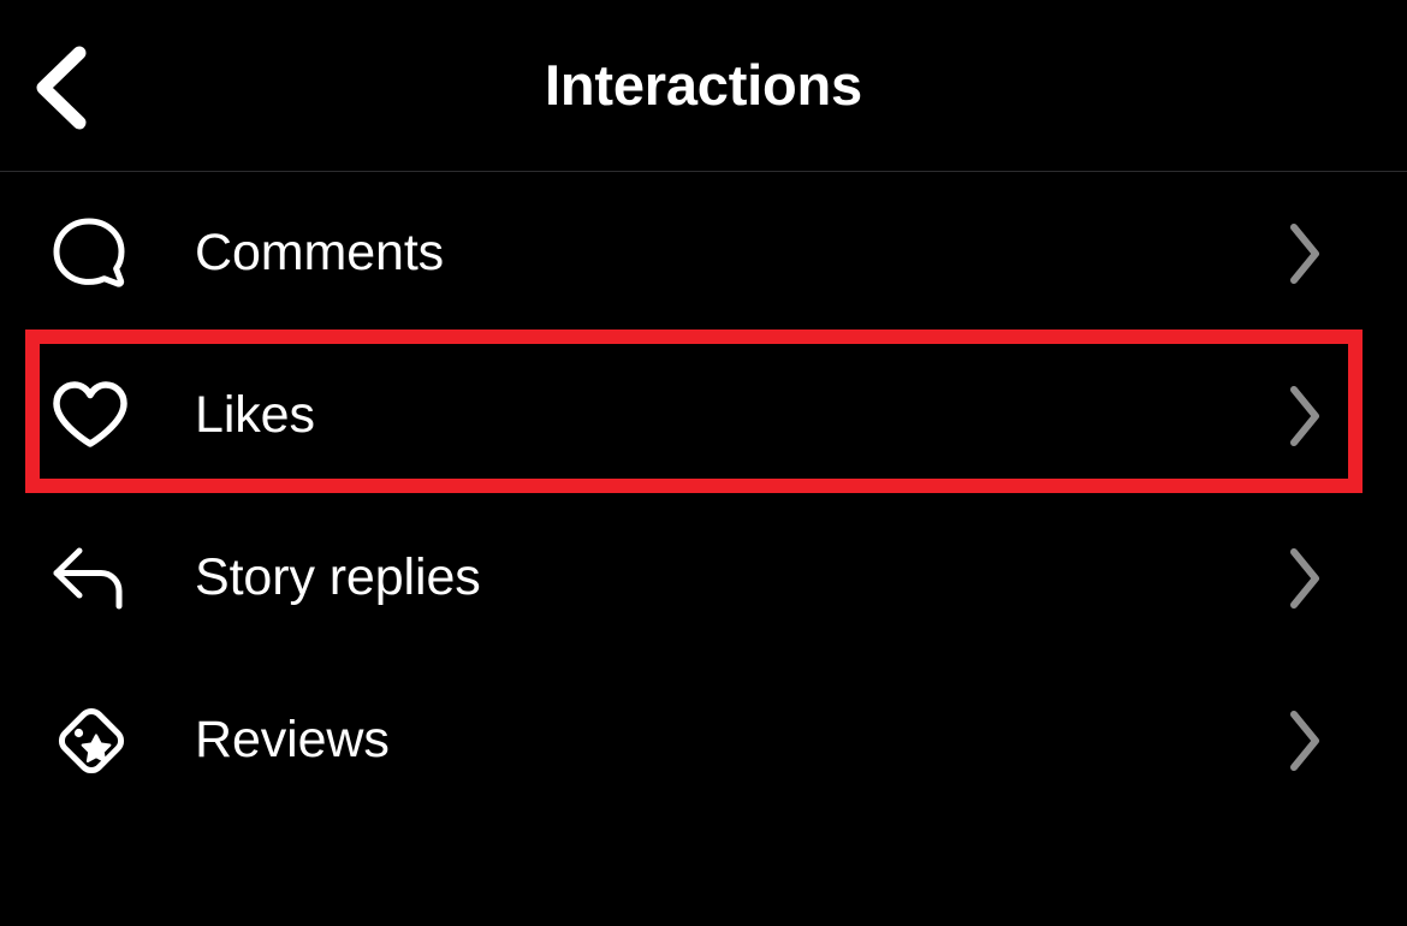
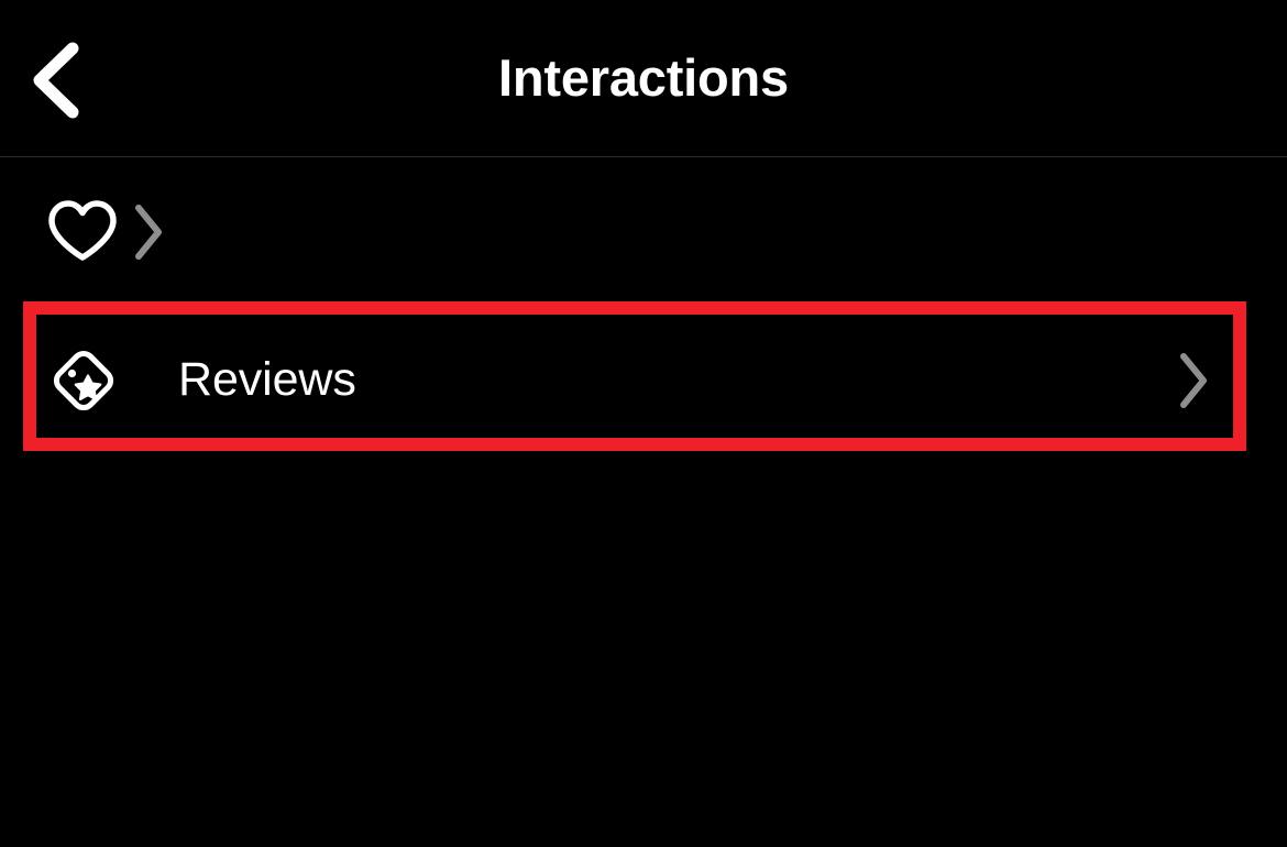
  Interactions
- Comments
- Likes
- Story replies
  Reviews
